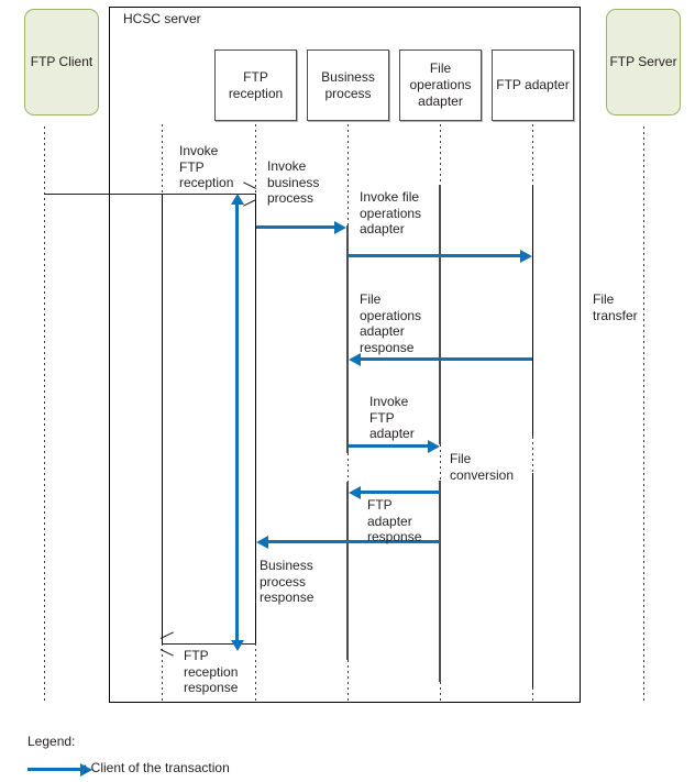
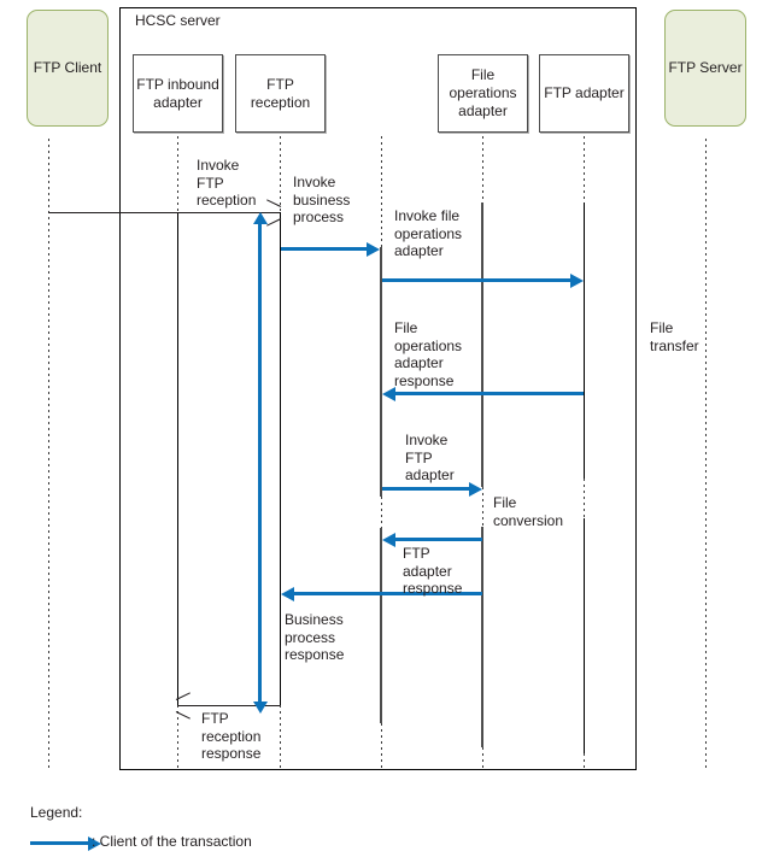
  FTP Client
  FTP Server
  HCSC server
+ FTP inbound adapter
  FTP reception
- Business process
  File operations adapter
  FTP adapter
  Invoke
  FTP
  reception
  Invoke
  business
  process
  Invoke file
  operations
  adapter
  File
  operations
  adapter
  response
  Invoke
  FTP
  adapter
  File
  conversion
  FTP
  adapter
  response
  Business
  process
  response
  FTP
  reception
  response
  File
  transfer
  Legend:
  : Client of the transaction
